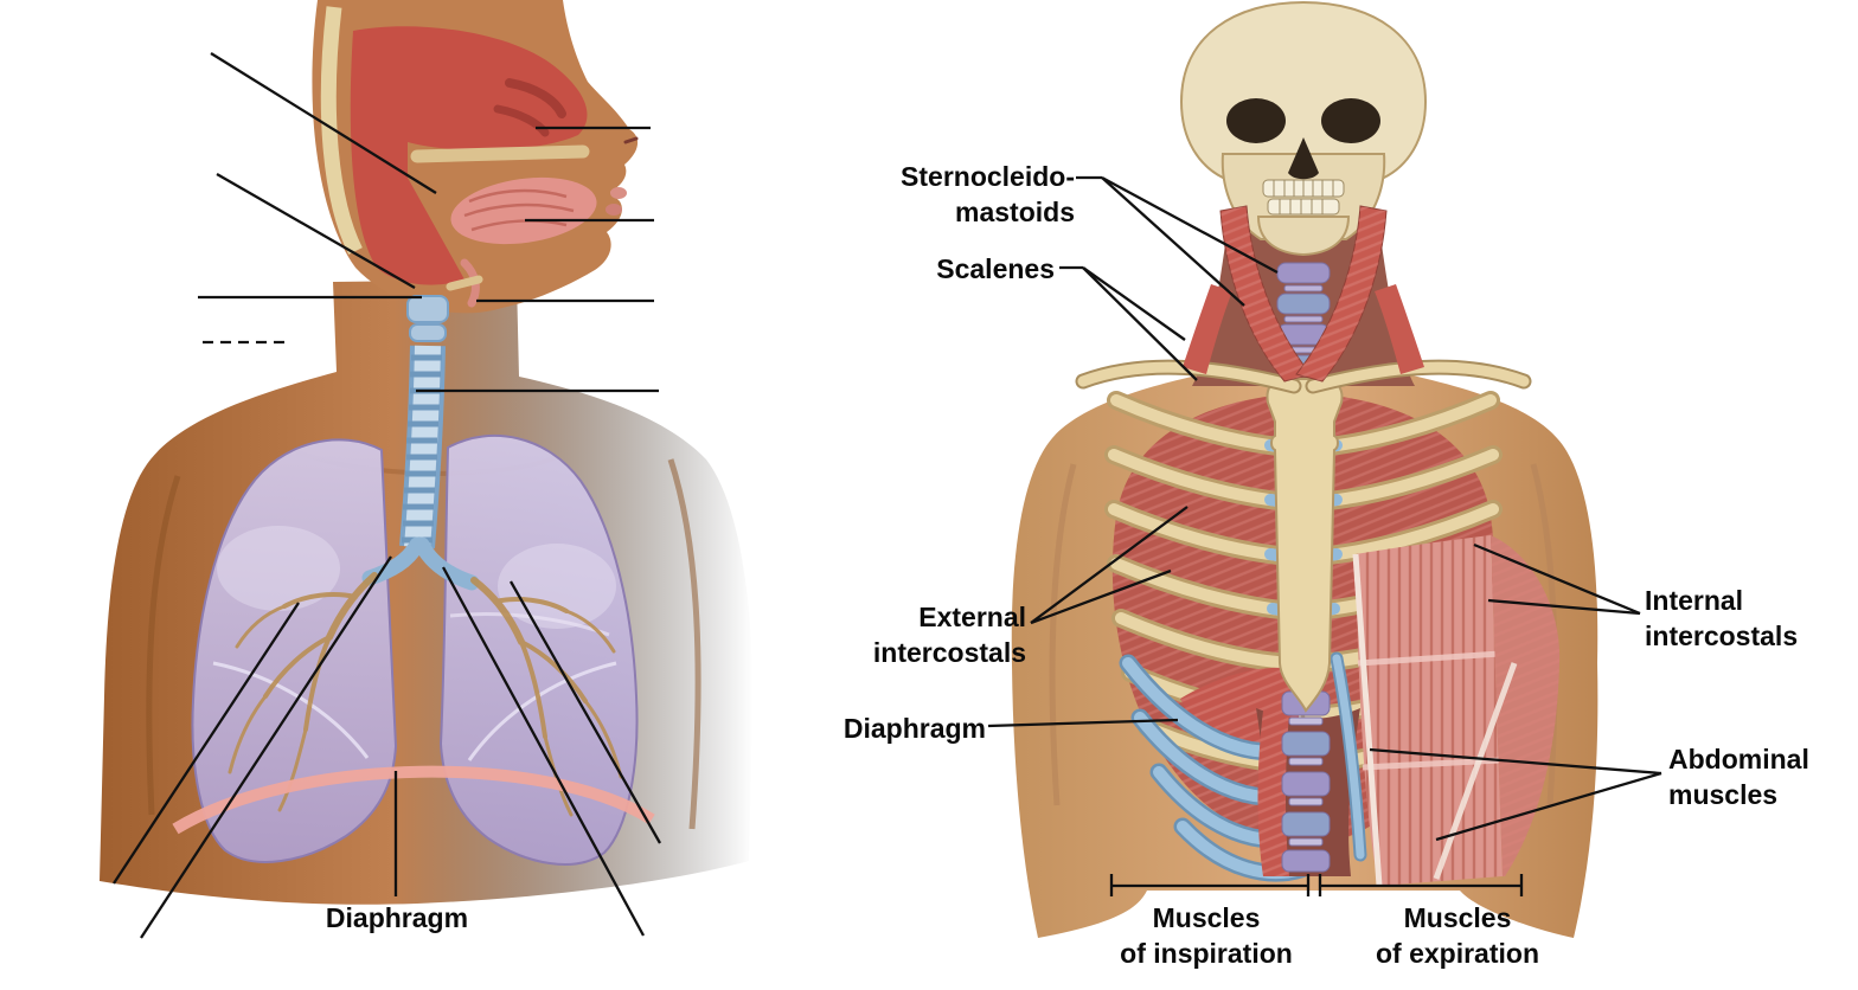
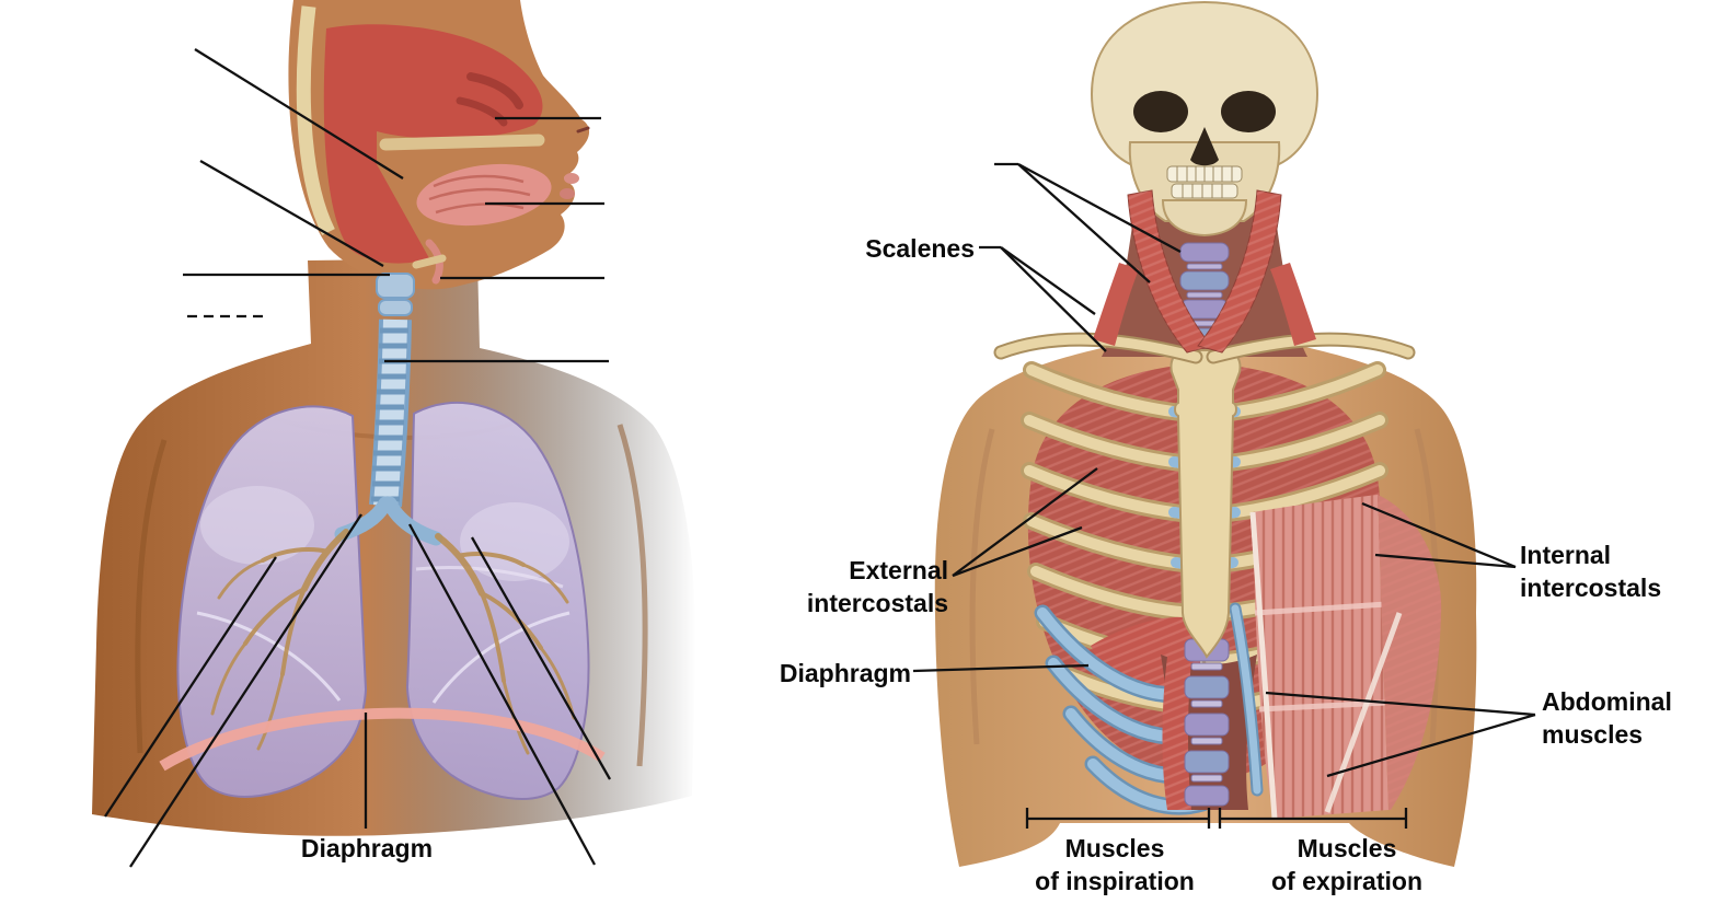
  Diaphragm
- Sternocleido-
- mastoids
  Scalenes
  External
  intercostals
  Diaphragm
  Internal
  intercostals
  Abdominal
  muscles
  Muscles
  of inspiration
  Muscles
  of expiration
